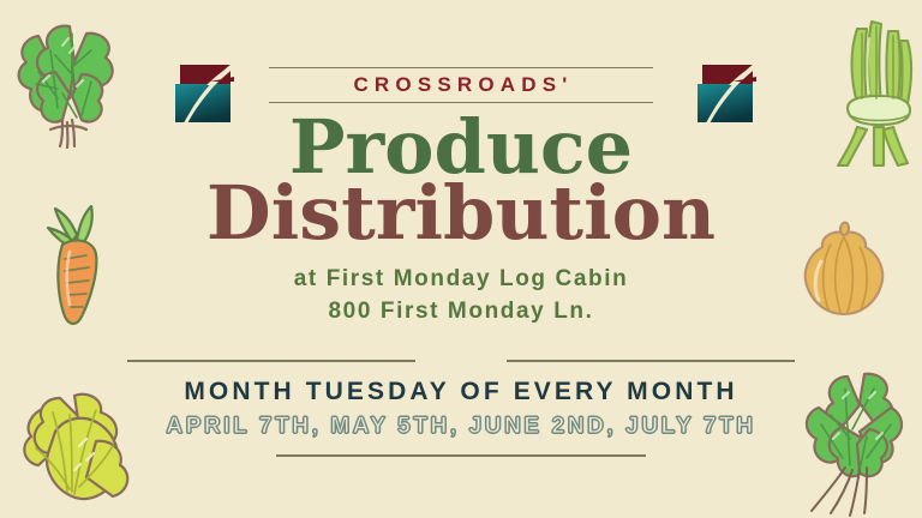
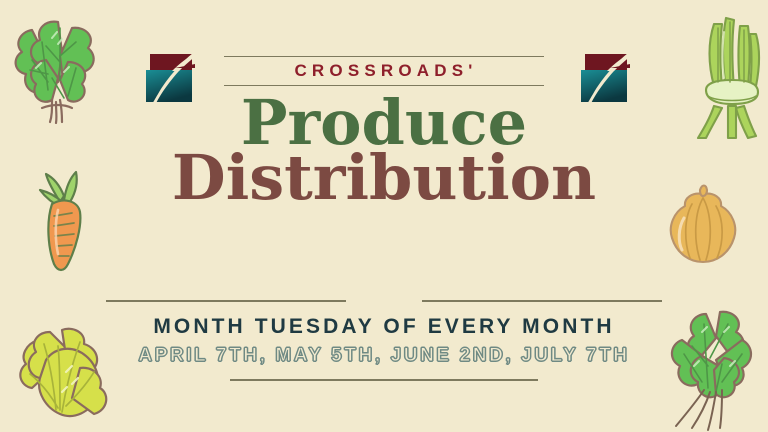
  CROSSROADS'
  Produce
  Distribution
- at First Monday Log Cabin
- 800 First Monday Ln.
  MONTH TUESDAY OF EVERY MONTH
  APRIL 7TH, MAY 5TH, JUNE 2ND, JULY 7TH
